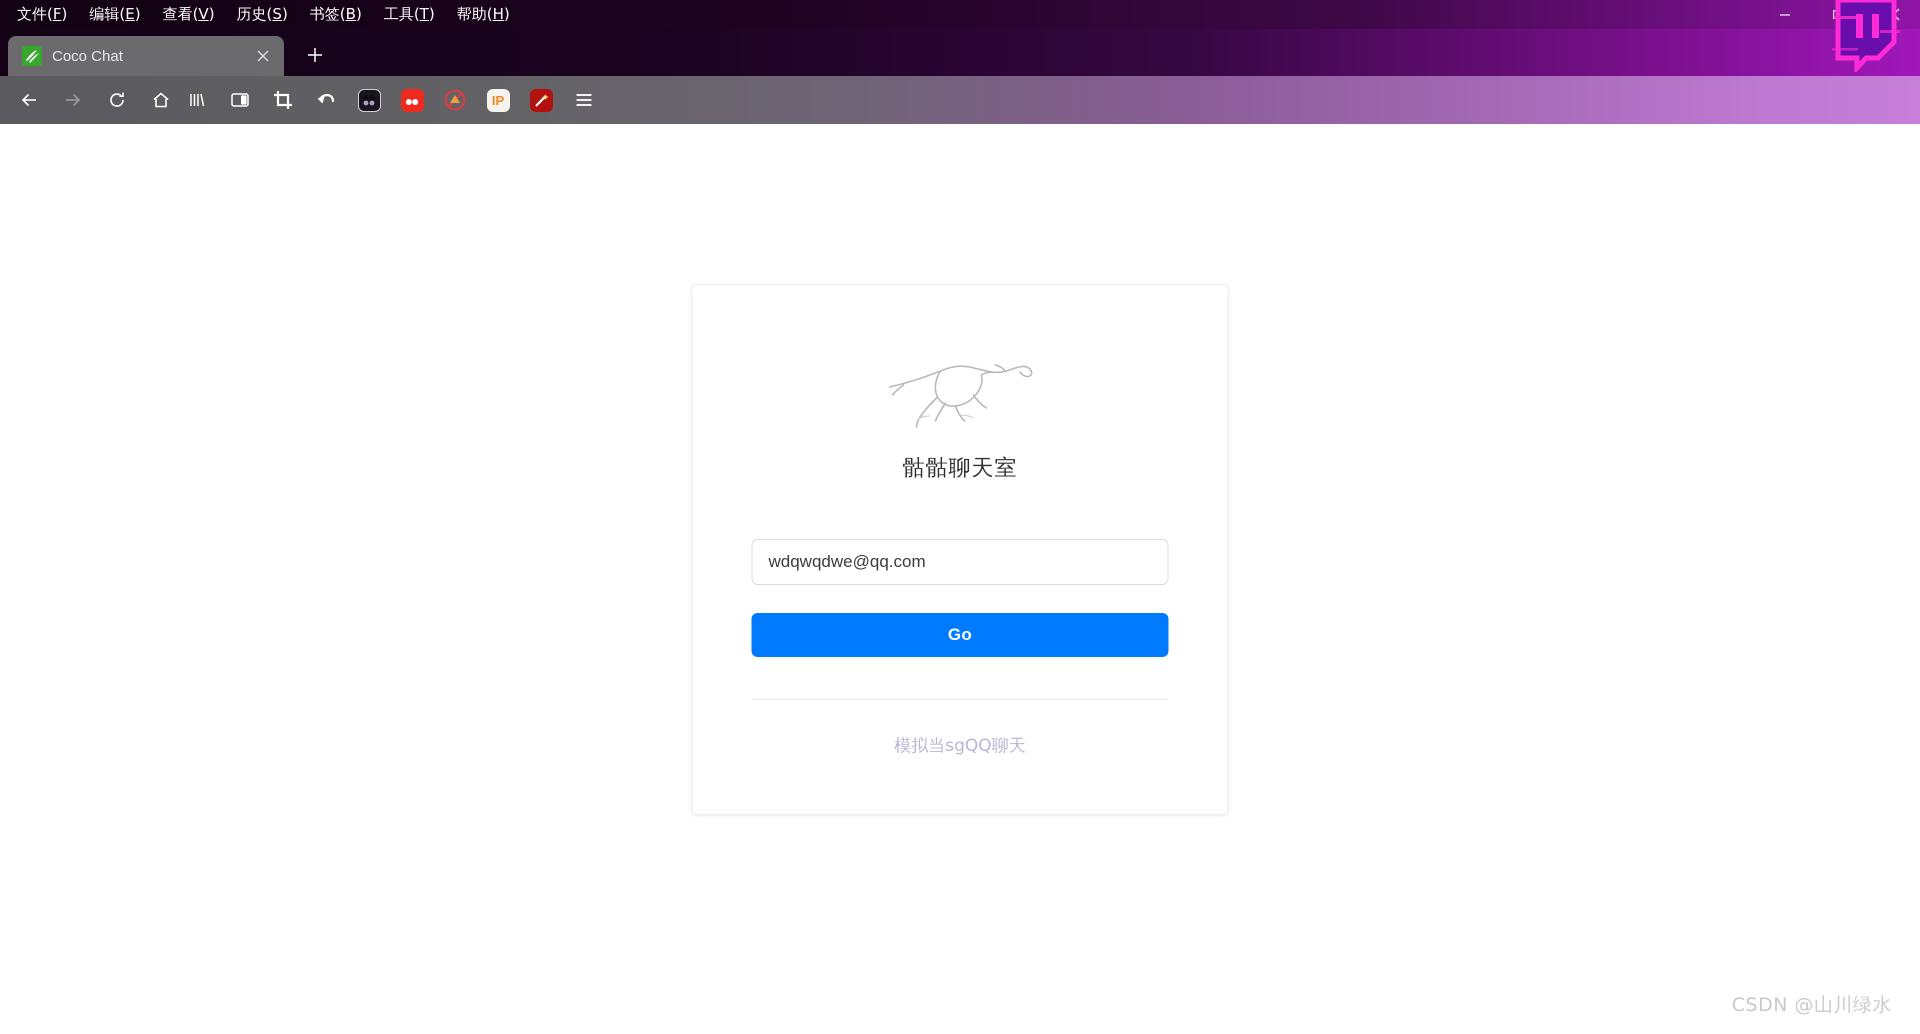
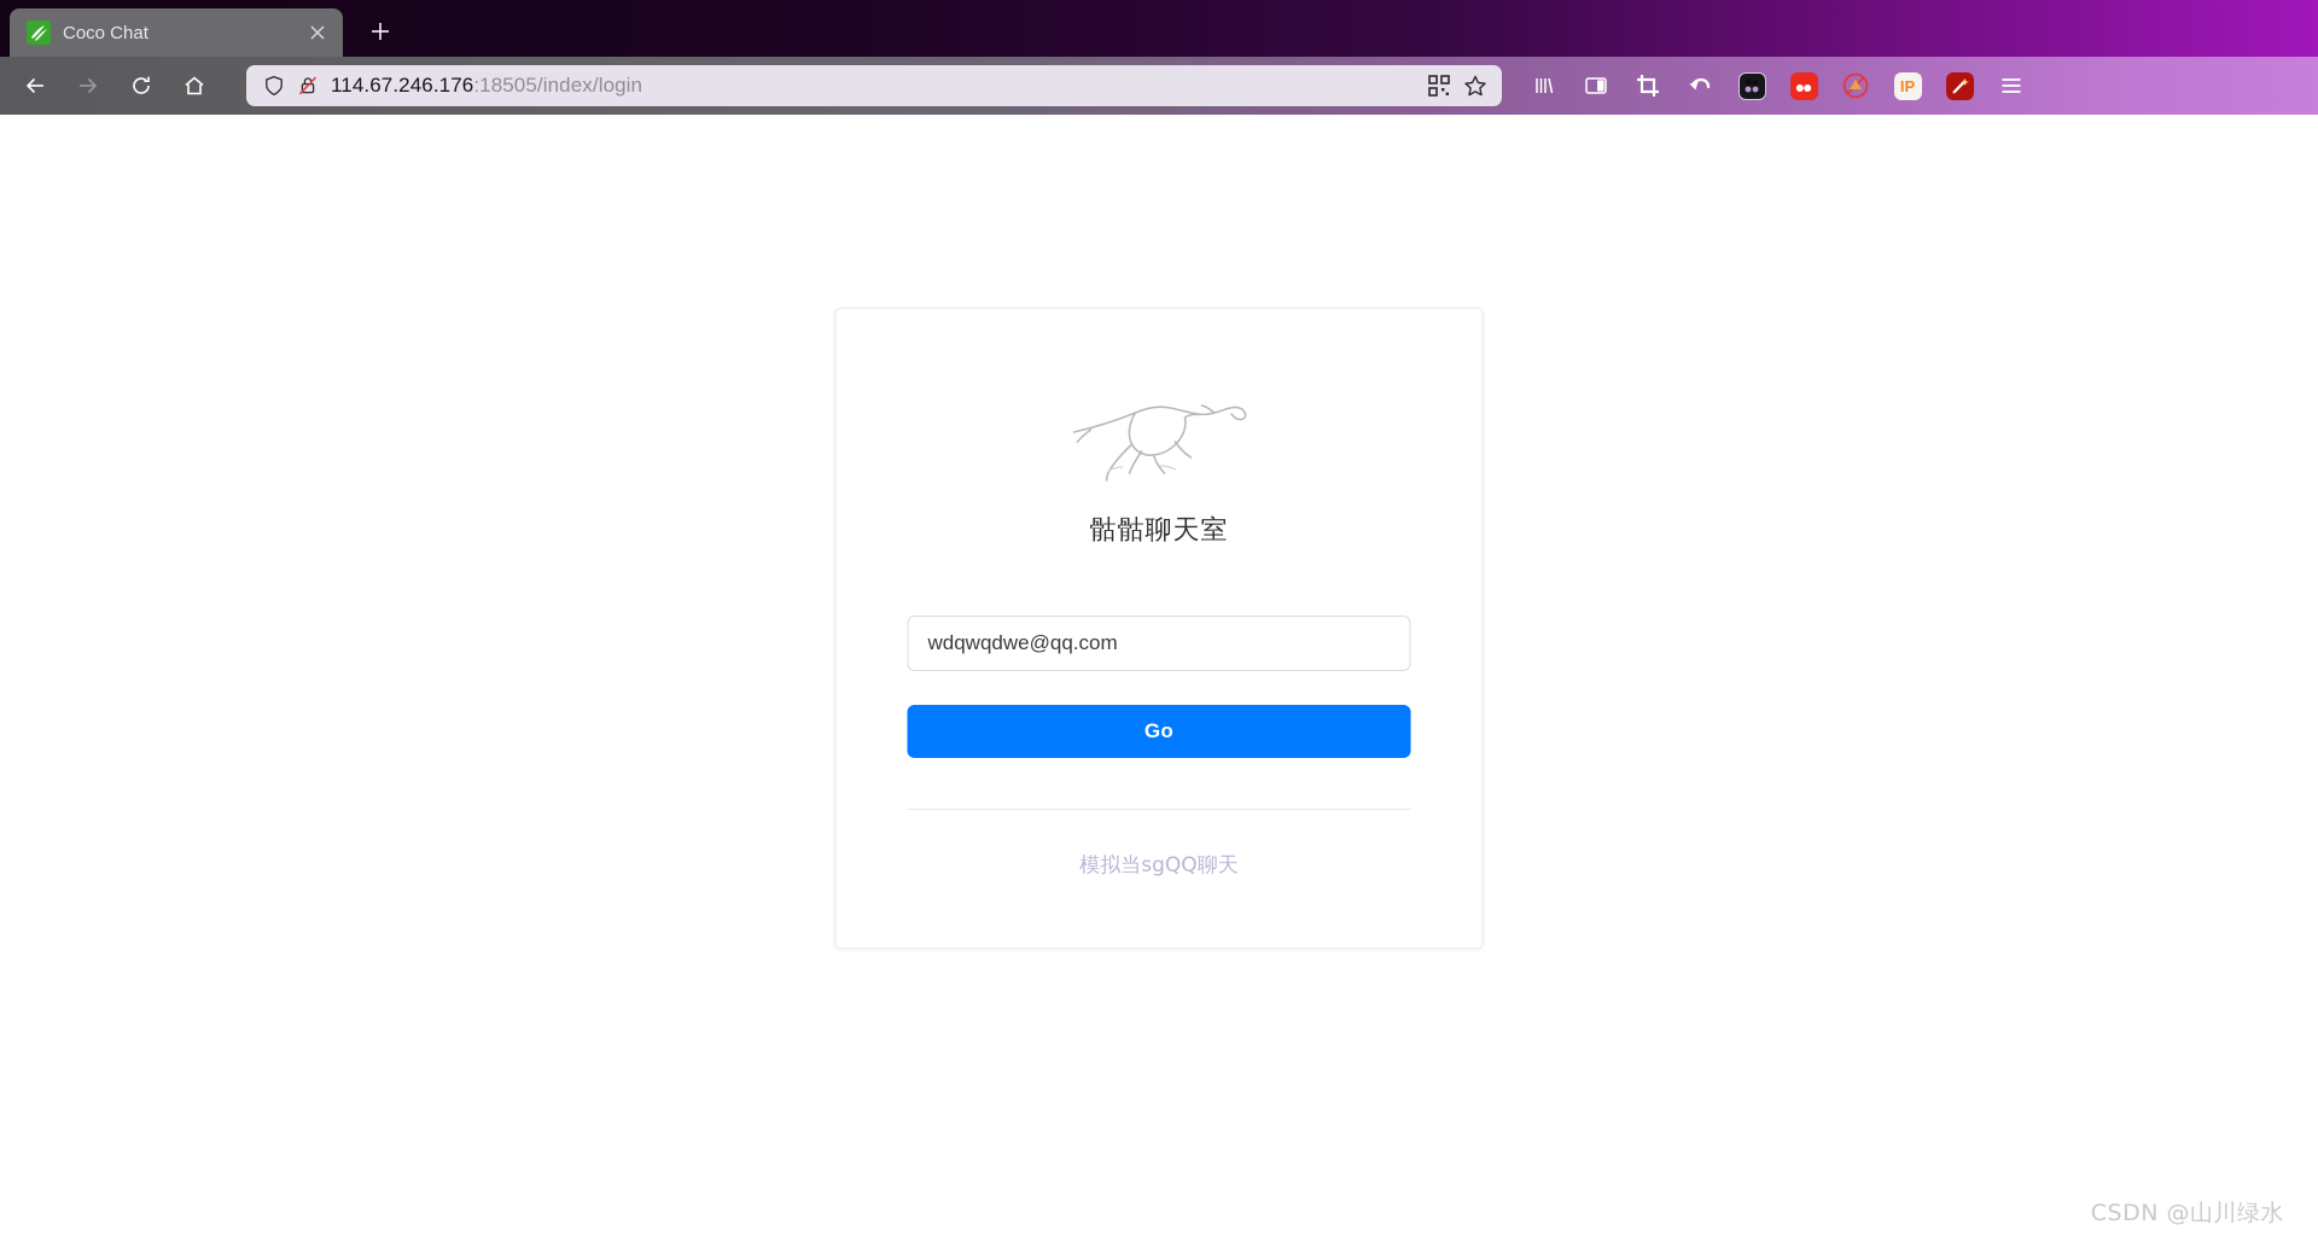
- 文件(F)
- 编辑(E)
- 查看(V)
- 历史(S)
- 书签(B)
- 工具(T)
- 帮助(H)
  Coco Chat
+ 114.67.246.176:18505/index/login
  IP
  骷骷聊天室
  wdqwqdwe@qq.com
  Go
  模拟当sgQQ聊天
  CSDN @山川绿水
